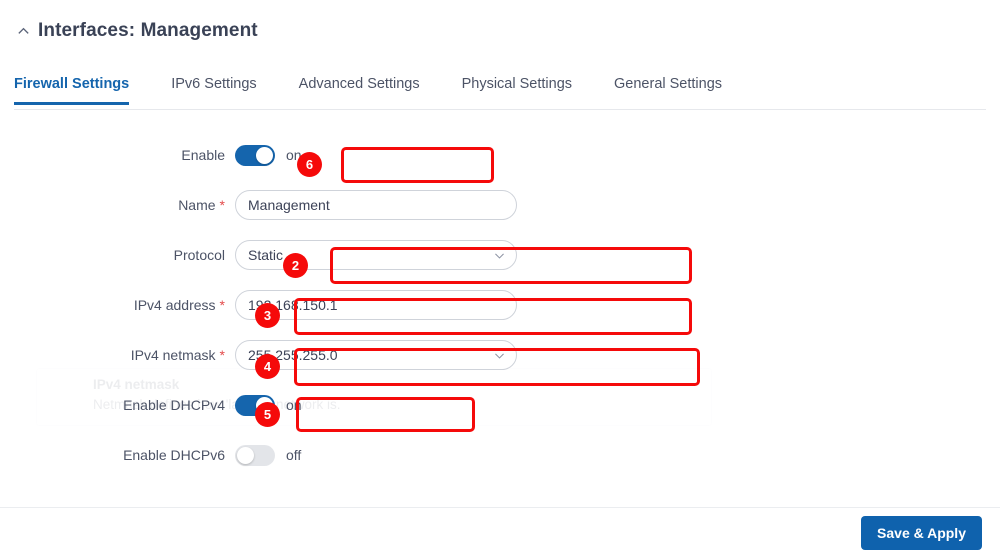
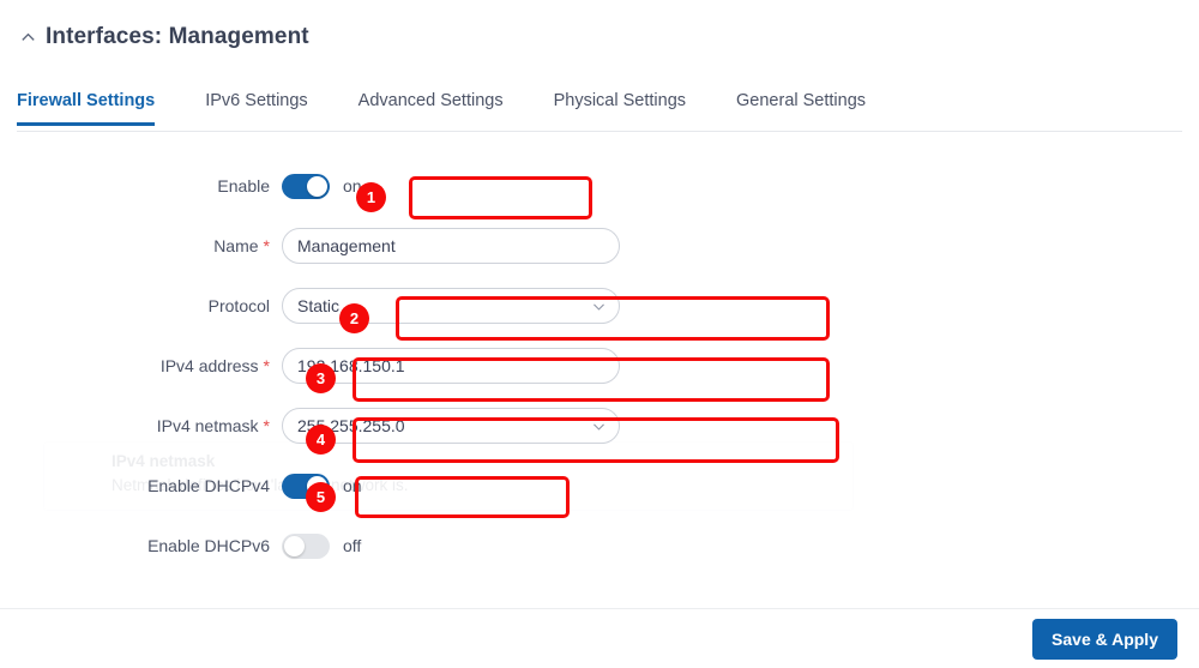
  Interfaces: Management
  Firewall Settings
  IPv6 Settings
  Advanced Settings
  Physical Settings
  General Settings
  Netmask defines how 'l network is.
  Enable
  on
  Name *
  Management
  Protocol
  Static
  IPv4 address *
  1168.150.1
  IPv4 netmask *
  25255.255.0
  Enable DHCPv4
  on
  Enable DHCPv6
  off
- 6
+ 1
  2
  3
  4
  5
  Save & Apply
